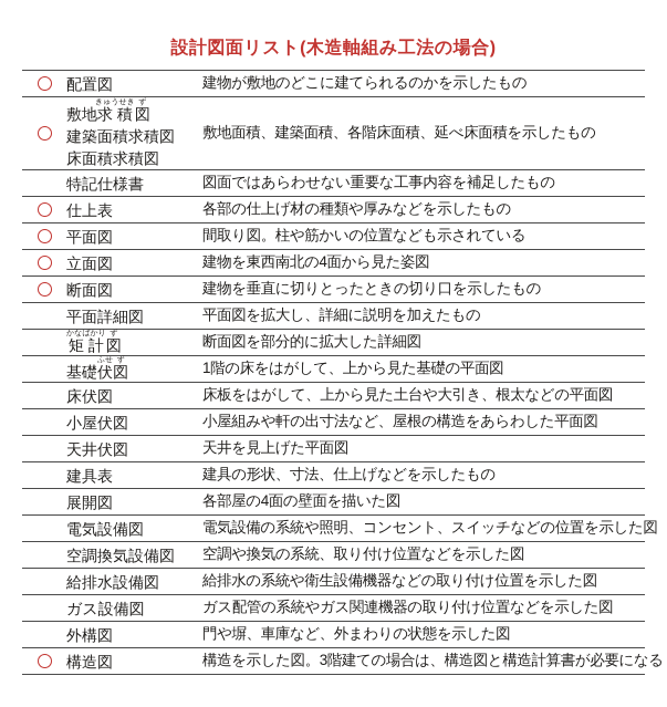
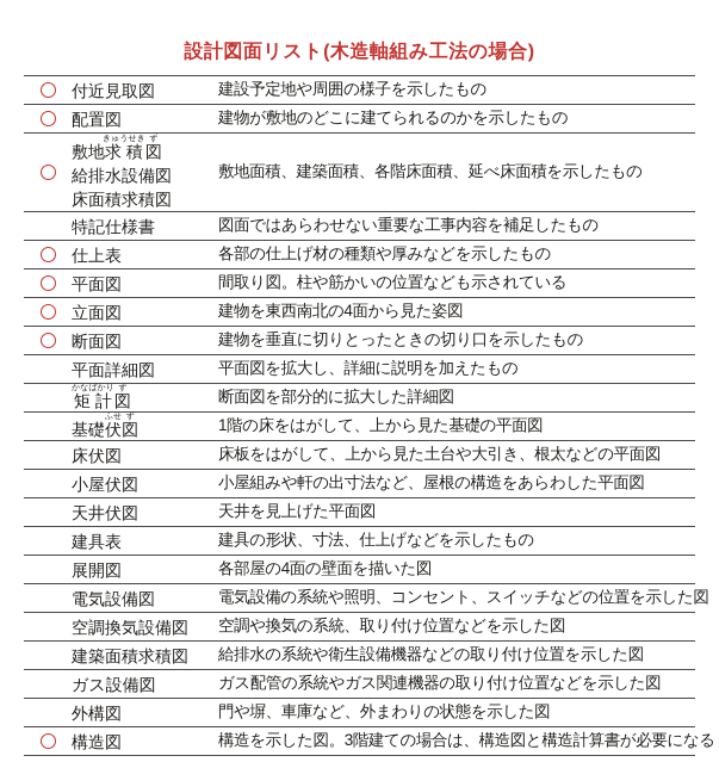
  設計図面リスト(木造軸組み工法の場合)
+ 付近見取図
+ 建設予定地や周囲の様子を示したもの
  配置図
  建物が敷地のどこに建てられるのかを示したもの
- 建築面積求積図
+ 給排水設備図
  床面積求積図
  敷地面積、建築面積、各階床面積、延べ床面積を示したもの
  特記仕様書
  図面ではあらわせない重要な工事内容を補足したもの
  仕上表
  各部の仕上げ材の種類や厚みなどを示したもの
  平面図
  間取り図。柱や筋かいの位置なども示されている
  立面図
  建物を東西南北の4面から見た姿図
  断面図
  建物を垂直に切りとったときの切り口を示したもの
  平面詳細図
  平面図を拡大し、詳細に説明を加えたもの
  断面図を部分的に拡大した詳細図
  1階の床をはがして、上から見た基礎の平面図
  床伏図
  床板をはがして、上から見た土台や大引き、根太などの平面図
  小屋伏図
  小屋組みや軒の出寸法など、屋根の構造をあらわした平面図
  天井伏図
  天井を見上げた平面図
  建具表
  建具の形状、寸法、仕上げなどを示したもの
  展開図
  各部屋の4面の壁面を描いた図
  電気設備図
  電気設備の系統や照明、コンセント、スイッチなどの位置を示した図
  空調換気設備図
  空調や換気の系統、取り付け位置などを示した図
- 給排水設備図
+ 建築面積求積図
  給排水の系統や衛生設備機器などの取り付け位置を示した図
  ガス設備図
  ガス配管の系統やガス関連機器の取り付け位置などを示した図
  外構図
  門や塀、車庫など、外まわりの状態を示した図
  構造図
  構造を示した図。3階建ての場合は、構造図と構造計算書が必要になる
